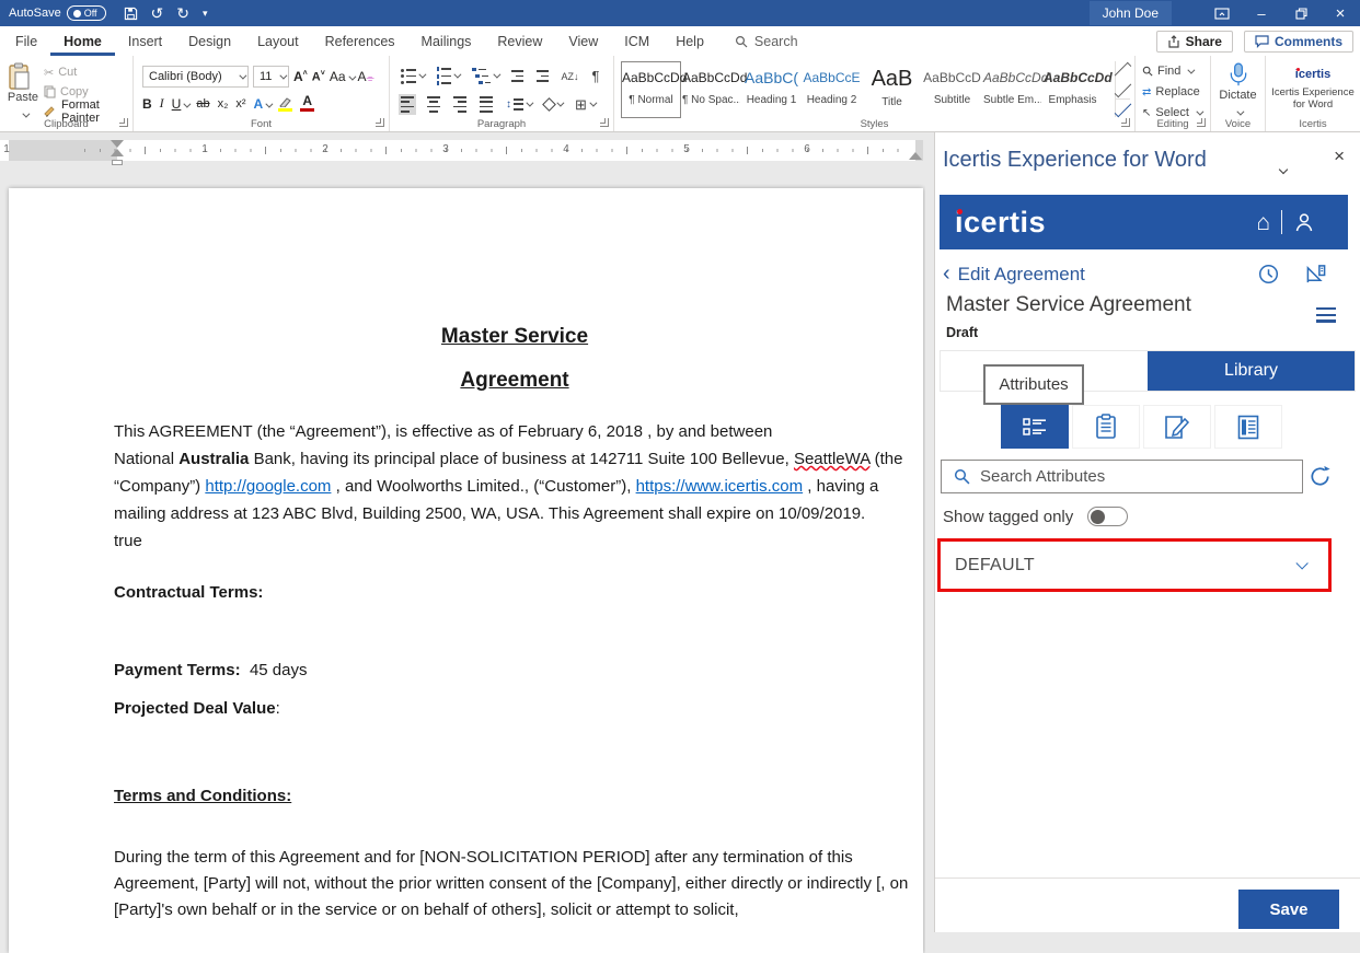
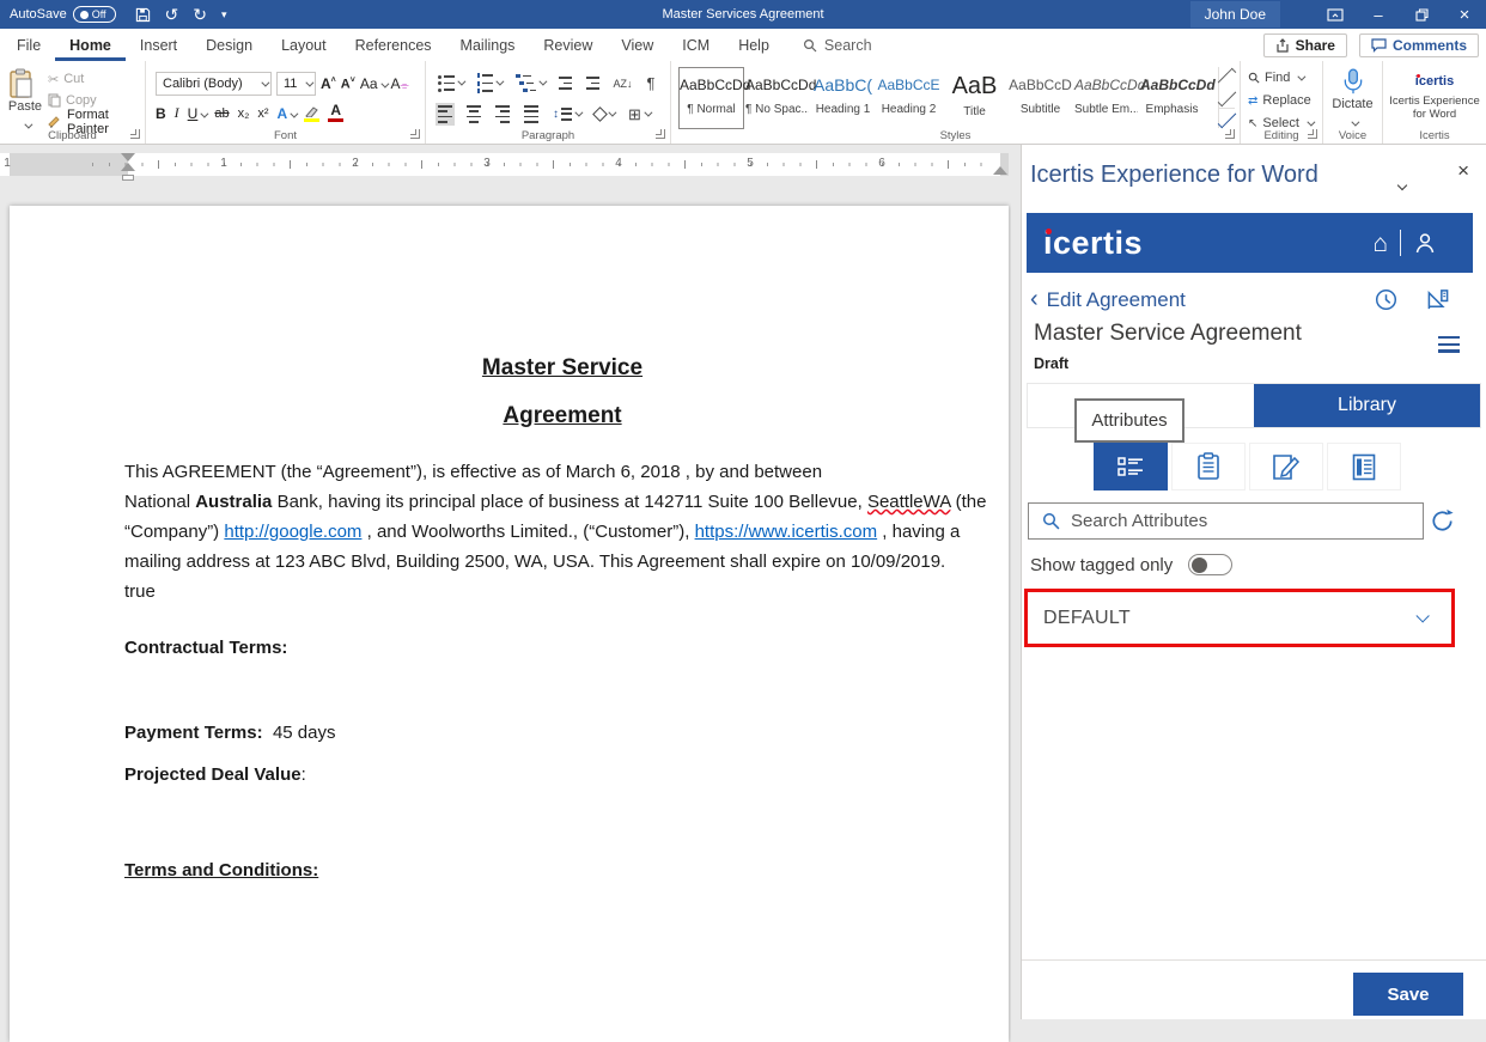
  AutoSave
  Off
  ↺
  ↻
  ▾
+ Master Services Agreement
  John Doe
  –
  ×
  File
  Home
  Insert
  Design
  Layout
  References
  Mailings
  Review
  View
  ICM
  Help
  Search
  Share
  Comments
  Paste
  ✂
  Cut
  Copy
  Format Painter
  Clipboard
  Calibri (Body)
  11
  Aa
  A⌯
  B
  I
  U
  ab
  x₂
  x²
  A
  A
  Font
  AZ↓
  ¶
  ↕
  ⊞
  Paragraph
  AaBbCcD
  ¶ Normal
  AaBbCcD
  ¶ No Spac..
  AaBbC(
  Heading 1
  AaBbCcE
  Heading 2
  AaB
  Title
  AaBbCcD
  Subtitle
  AaBbCcD
  Subtle Em..
  AaBbCcDd
  Emphasis
  Styles
  Find
  ⇄
  Replace
  ↖
  Select
  Editing
  Dictate
  Voice
  icertis
  Icertis Experience
  for Word
  Icertis
  1
  1
  2
  3
  4
  5
  6
  Master Service
  Agreement
- This AGREEMENT (the “Agreement”), is effective as of February 6, 2018 , by and between
+ This AGREEMENT (the “Agreement”), is effective as of March 6, 2018 , by and between
  National Australia Bank, having its principal place of business at 142711 Suite 100 Bellevue, SeattleWA (the “Company”) http://google.com , and Woolworths Limited., (“Customer”), https://www.icertis.com , having a mailing address at 123 ABC Blvd, Building 2500, WA, USA. This Agreement shall expire on 10/09/2019.
  true
  Contractual Terms:
  Payment Terms: 45 days
  Projected Deal Value:
  Terms and Conditions:
- During the term of this Agreement and for [NON-SOLICITATION PERIOD] after any termination of this Agreement, [Party] will not, without the prior written consent of the [Company], either directly or indirectly [, on [Party]'s own behalf or in the service or on behalf of others], solicit or attempt to solicit,
  Icertis Experience for Word
  ×
  icertis
  ⌂
  ‹
  Edit Agreement
  Master Service Agreement
  Draft
  Library
  Attributes
  Search Attributes
  Show tagged only
  DEFAULT
  Save
